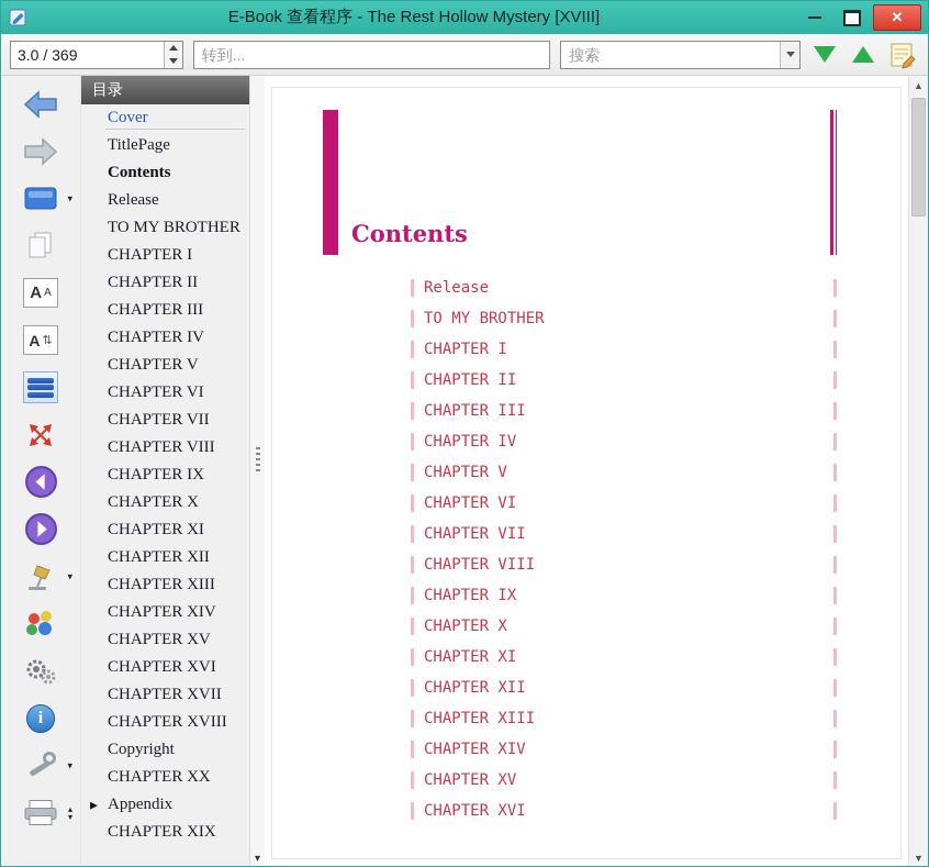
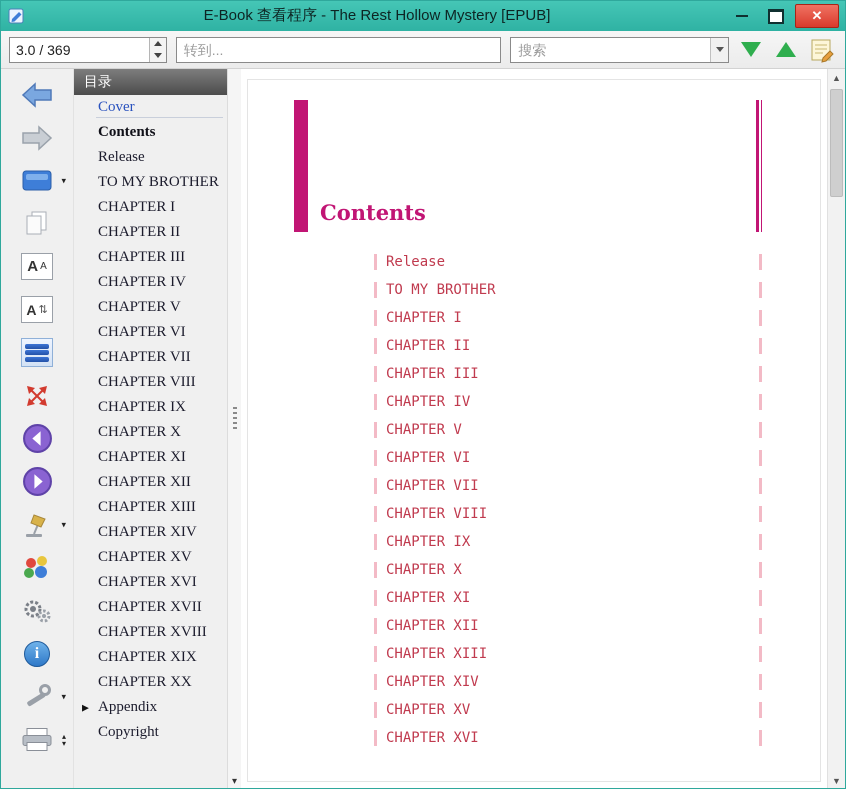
- E-Book 查看程序 - The Rest Hollow Mystery [XVIII]
+ E-Book 查看程序 - The Rest Hollow Mystery [EPUB]
  3.0 / 369
  转到...
  搜索
  目录
  Cover
- TitlePage
  Contents
  Release
  TO MY BROTHER
  CHAPTER I
  CHAPTER II
  CHAPTER III
  CHAPTER IV
  CHAPTER V
  CHAPTER VI
  CHAPTER VII
  CHAPTER VIII
  CHAPTER IX
  CHAPTER X
  CHAPTER XI
  CHAPTER XII
  CHAPTER XIII
  CHAPTER XIV
  CHAPTER XV
  CHAPTER XVI
  CHAPTER XVII
  CHAPTER XVIII
- Copyright
+ CHAPTER XIX
  CHAPTER XX
  Appendix
- CHAPTER XIX
+ Copyright
  Contents
  Release
  TO MY BROTHER
  CHAPTER I
  CHAPTER II
  CHAPTER III
  CHAPTER IV
  CHAPTER V
  CHAPTER VI
  CHAPTER VII
  CHAPTER VIII
  CHAPTER IX
  CHAPTER X
  CHAPTER XI
  CHAPTER XII
  CHAPTER XIII
  CHAPTER XIV
  CHAPTER XV
  CHAPTER XVI
